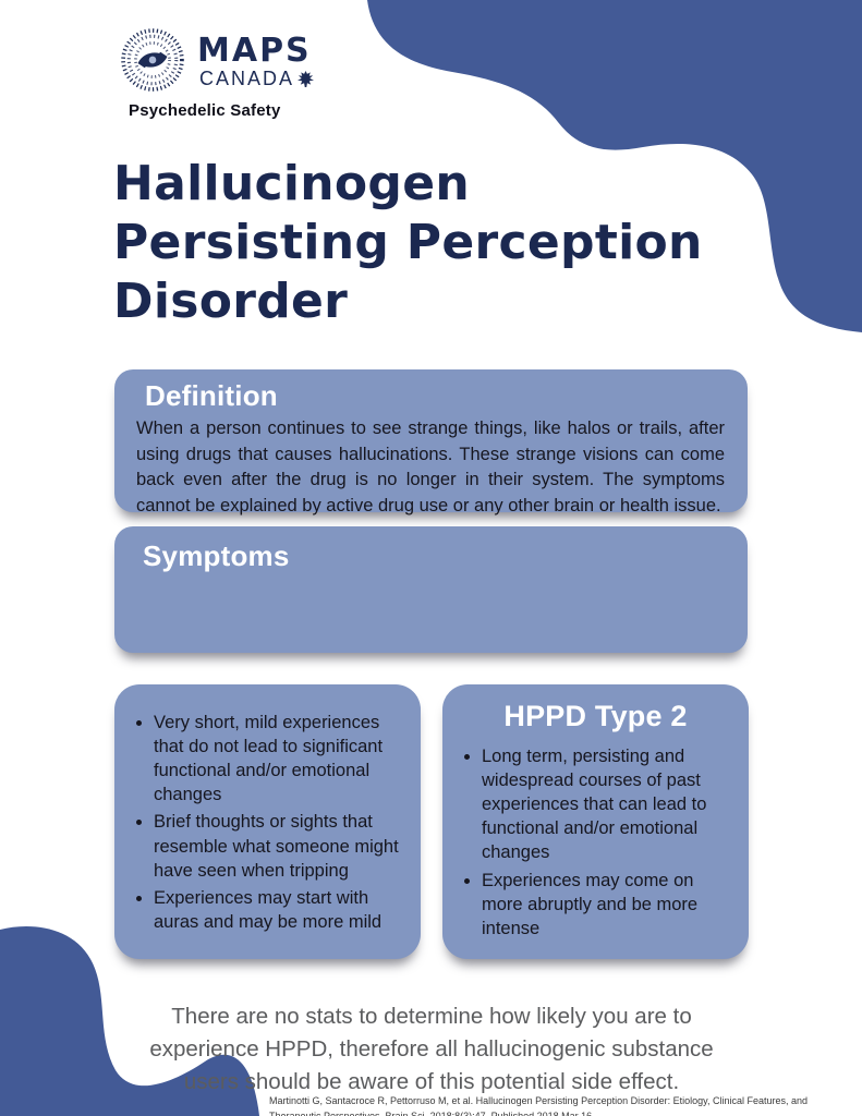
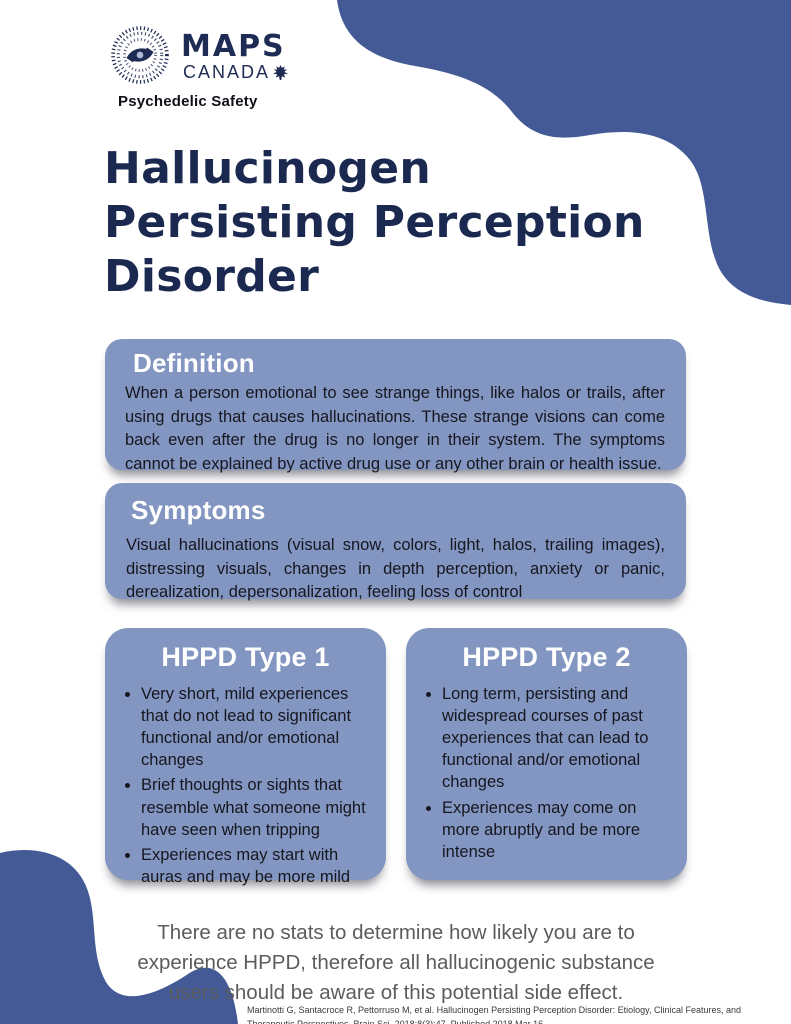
  MAPS
  CANADA
  Psychedelic Safety
  Hallucinogen
  Persisting Perception
  Disorder
  Definition
- When a person continues to see strange things, like halos or trails, after using drugs that causes hallucinations. These strange visions can come back even after the drug is no longer in their system. The symptoms cannot be explained by active drug use or any other brain or health issue.
+ When a person emotional to see strange things, like halos or trails, after using drugs that causes hallucinations. These strange visions can come back even after the drug is no longer in their system. The symptoms cannot be explained by active drug use or any other brain or health issue.
  Symptoms
+ Visual hallucinations (visual snow, colors, light, halos, trailing images), distressing visuals, changes in depth perception, anxiety or panic, derealization, depersonalization, feeling loss of control
+ HPPD Type 1
  Very short, mild experiences that do not lead to significant functional and/or emotional changes
  Brief thoughts or sights that resemble what someone might have seen when tripping
  Experiences may start with auras and may be more mild
  HPPD Type 2
  Long term, persisting and widespread courses of past experiences that can lead to functional and/or emotional changes
  Experiences may come on more abruptly and be more intense
  There are no stats to determine how likely you are to experience HPPD, therefore all hallucinogenic substance users should be aware of this potential side effect.
